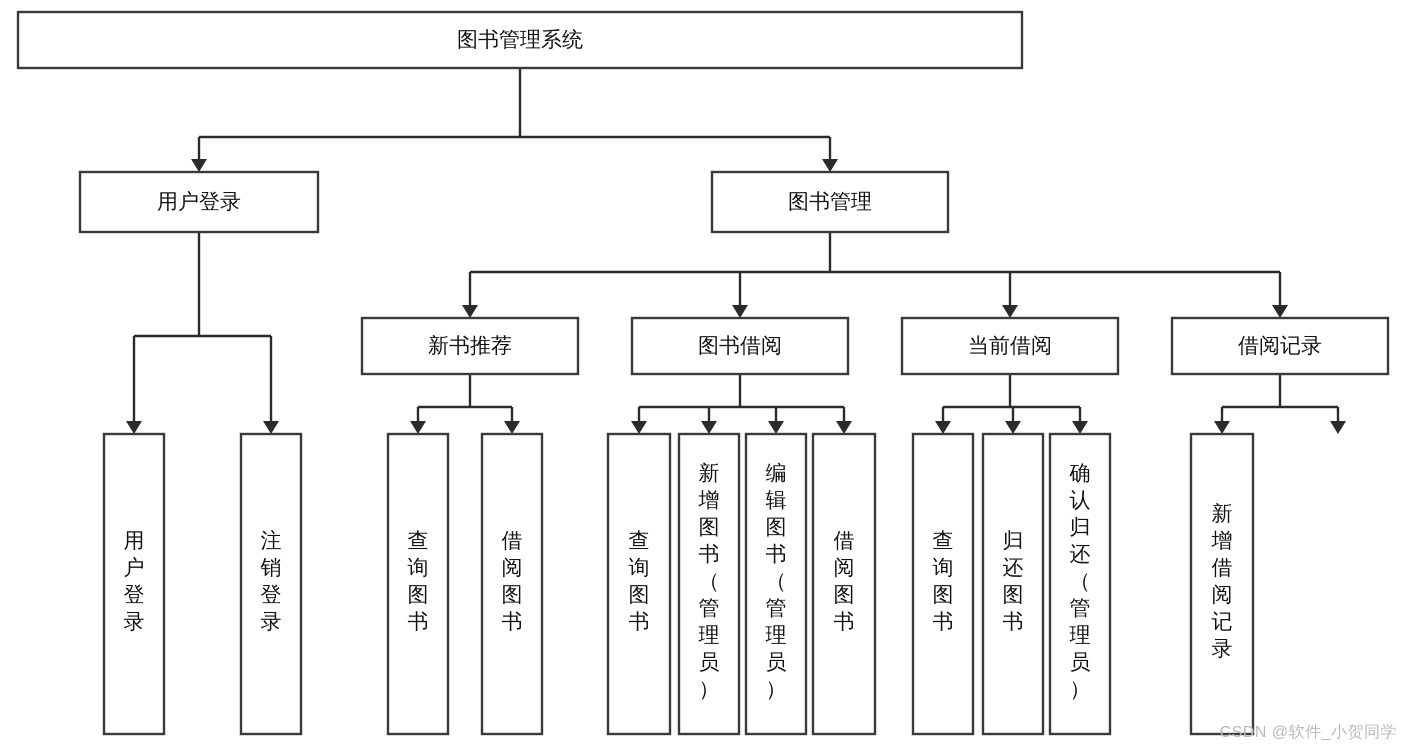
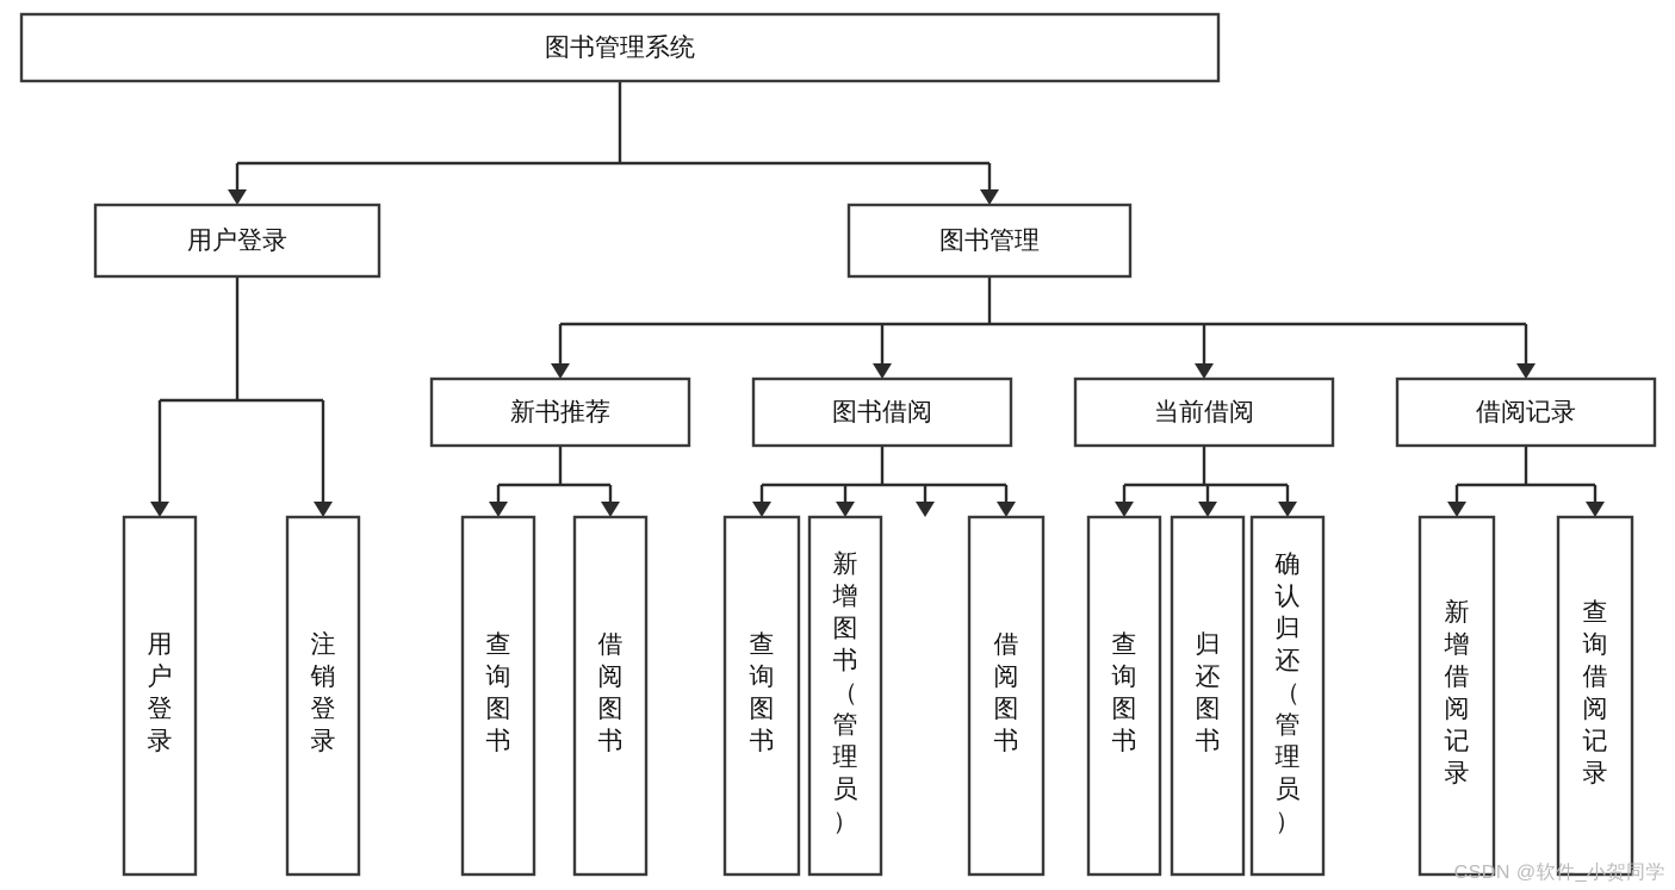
  图书管理系统
  用户登录
  图书管理
  新书推荐
  图书借阅
  当前借阅
  借阅记录
  用户登录
  注销登录
  查询图书
  借阅图书
  查询图书
  新增图书（管理员）
- 编辑图书（管理员）
  借阅图书
  查询图书
  归还图书
  确认归还（管理员）
  新增借阅记录
+ 查询借阅记录
  CSDN @软件_小贺同学
